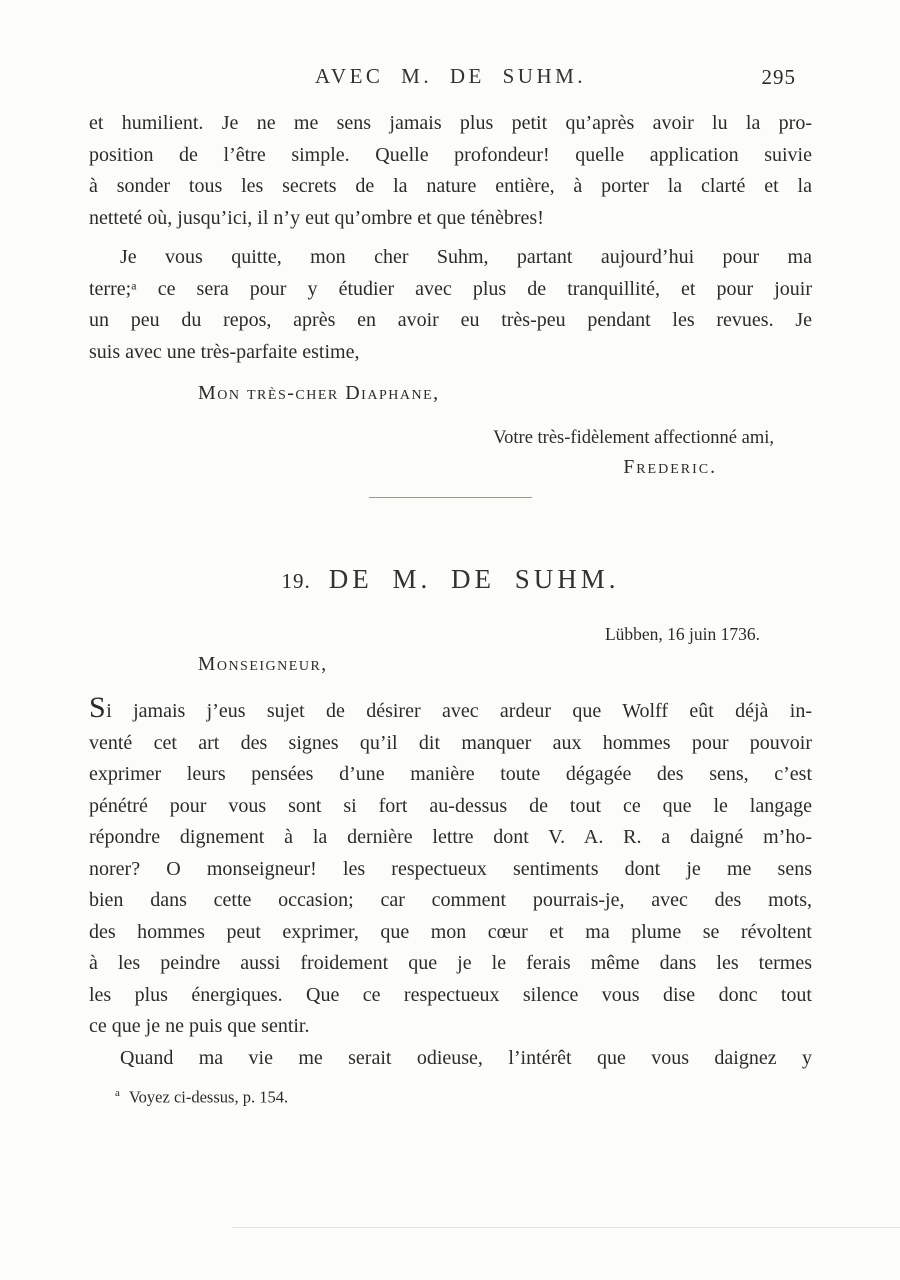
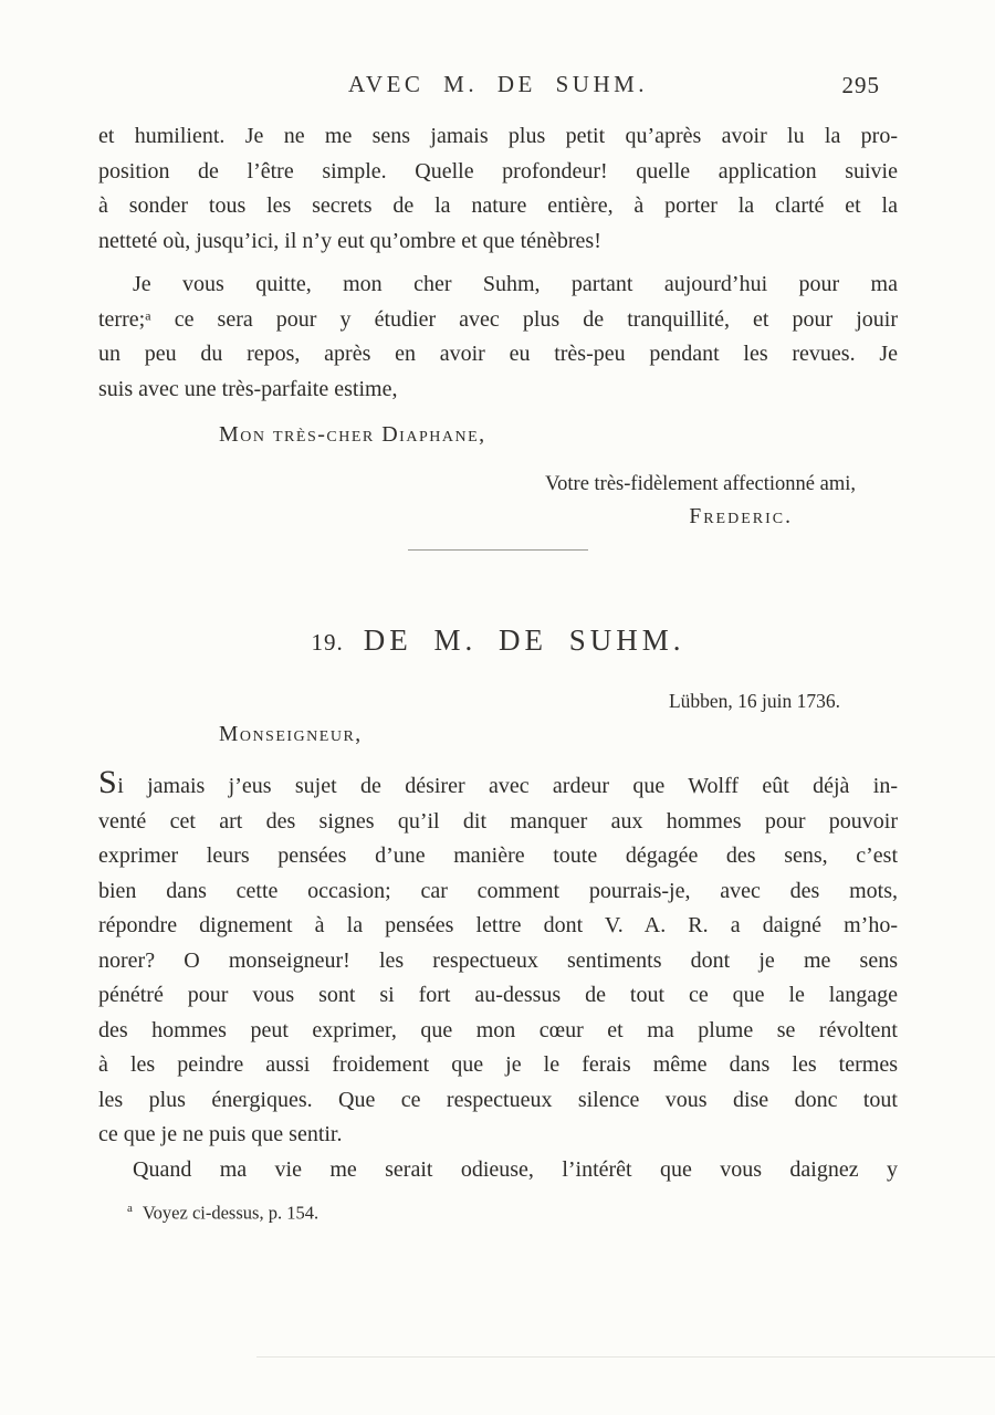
  AVEC M. DE SUHM.
  295
  et humilient. Je ne me sens jamais plus petit qu’après avoir lu la pro-
  position de l’être simple. Quelle profondeur! quelle application suivie
  à sonder tous les secrets de la nature entière, à porter la clarté et la
  netteté où, jusqu’ici, il n’y eut qu’ombre et que ténèbres!
  Je vous quitte, mon cher Suhm, partant aujourd’hui pour ma
  terre;ᵃ ce sera pour y étudier avec plus de tranquillité, et pour jouir
  un peu du repos, après en avoir eu très-peu pendant les revues. Je
  suis avec une très-parfaite estime,
  Mon très-cher Diaphane,
  Votre très-fidèlement affectionné ami,
  Frederic.
  19. DE M. DE SUHM.
  Lübben, 16 juin 1736.
  Monseigneur,
  Si jamais j’eus sujet de désirer avec ardeur que Wolff eût déjà in-
  venté cet art des signes qu’il dit manquer aux hommes pour pouvoir
  exprimer leurs pensées d’une manière toute dégagée des sens, c’est
- pénétré pour vous sont si fort au-dessus de tout ce que le langage
+ bien dans cette occasion; car comment pourrais-je, avec des mots,
- répondre dignement à la dernière lettre dont V. A. R. a daigné m’ho-
+ répondre dignement à la pensées lettre dont V. A. R. a daigné m’ho-
  norer? O monseigneur! les respectueux sentiments dont je me sens
- bien dans cette occasion; car comment pourrais-je, avec des mots,
+ pénétré pour vous sont si fort au-dessus de tout ce que le langage
  des hommes peut exprimer, que mon cœur et ma plume se révoltent
  à les peindre aussi froidement que je le ferais même dans les termes
  les plus énergiques. Que ce respectueux silence vous dise donc tout
  ce que je ne puis que sentir.
  Quand ma vie me serait odieuse, l’intérêt que vous daignez y
  a Voyez ci-dessus, p. 154.
